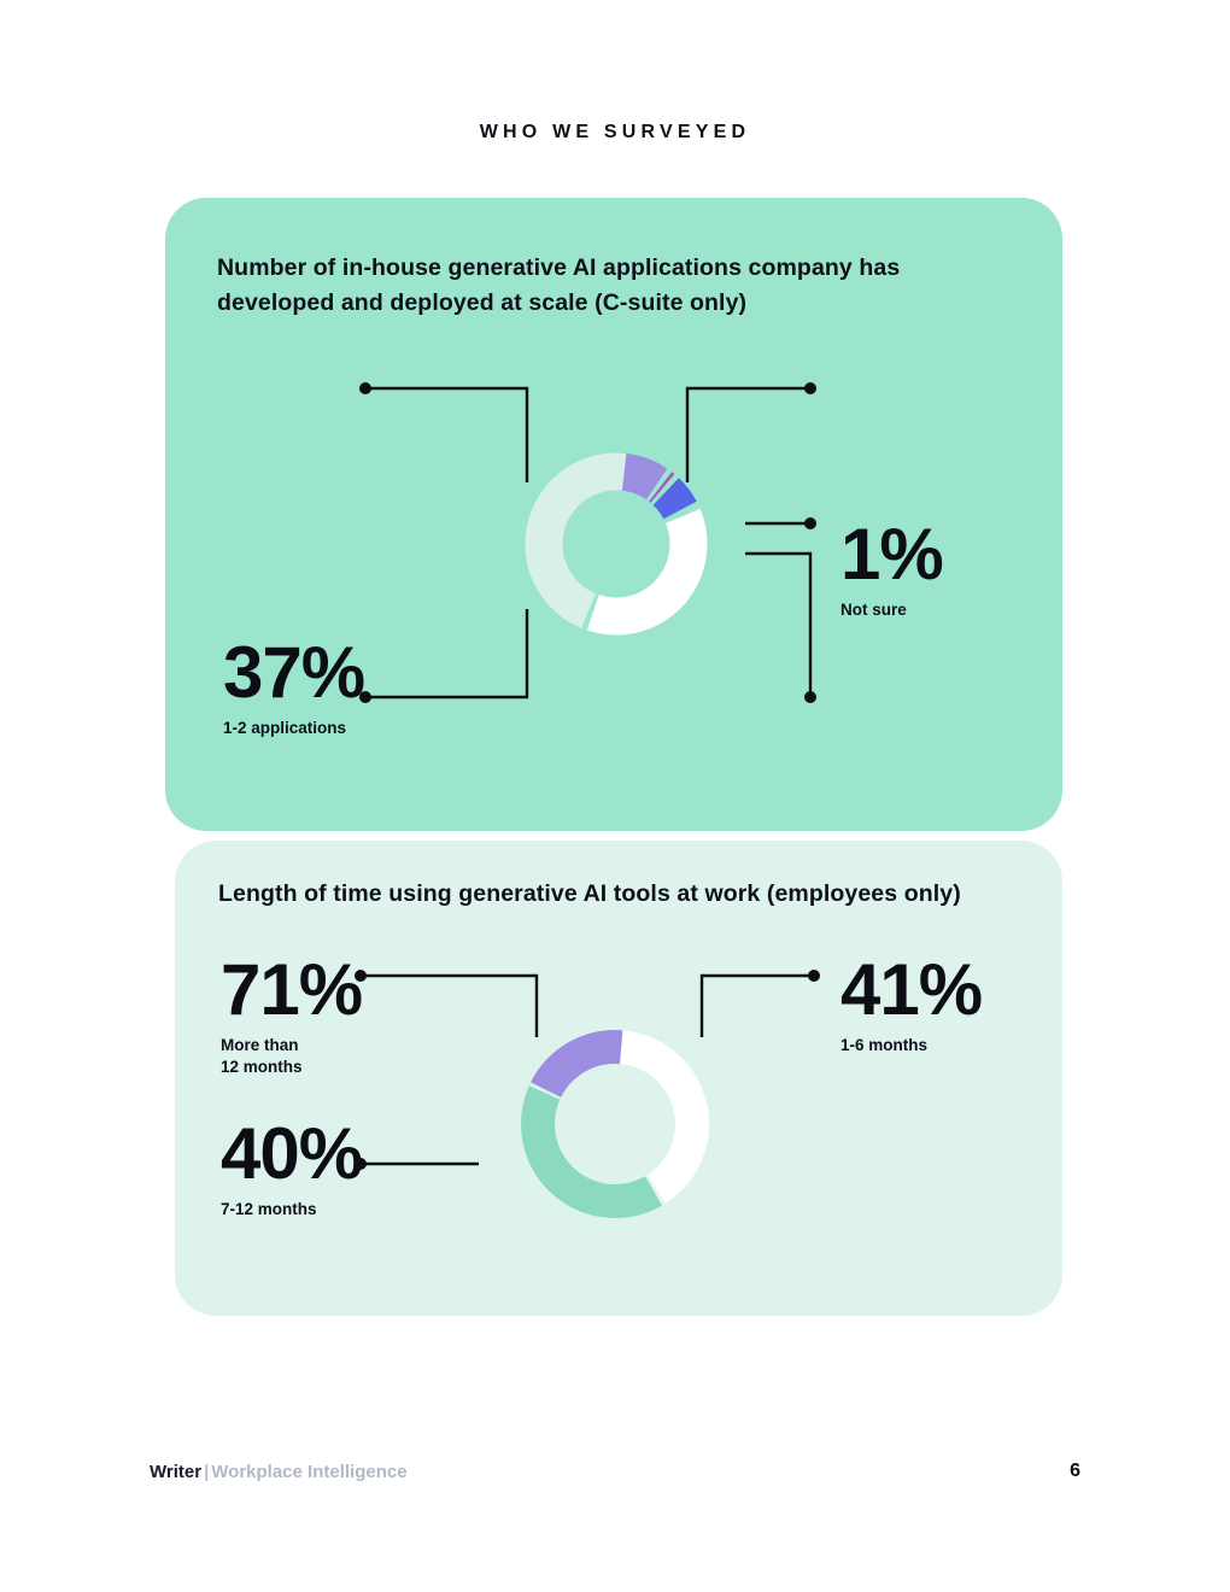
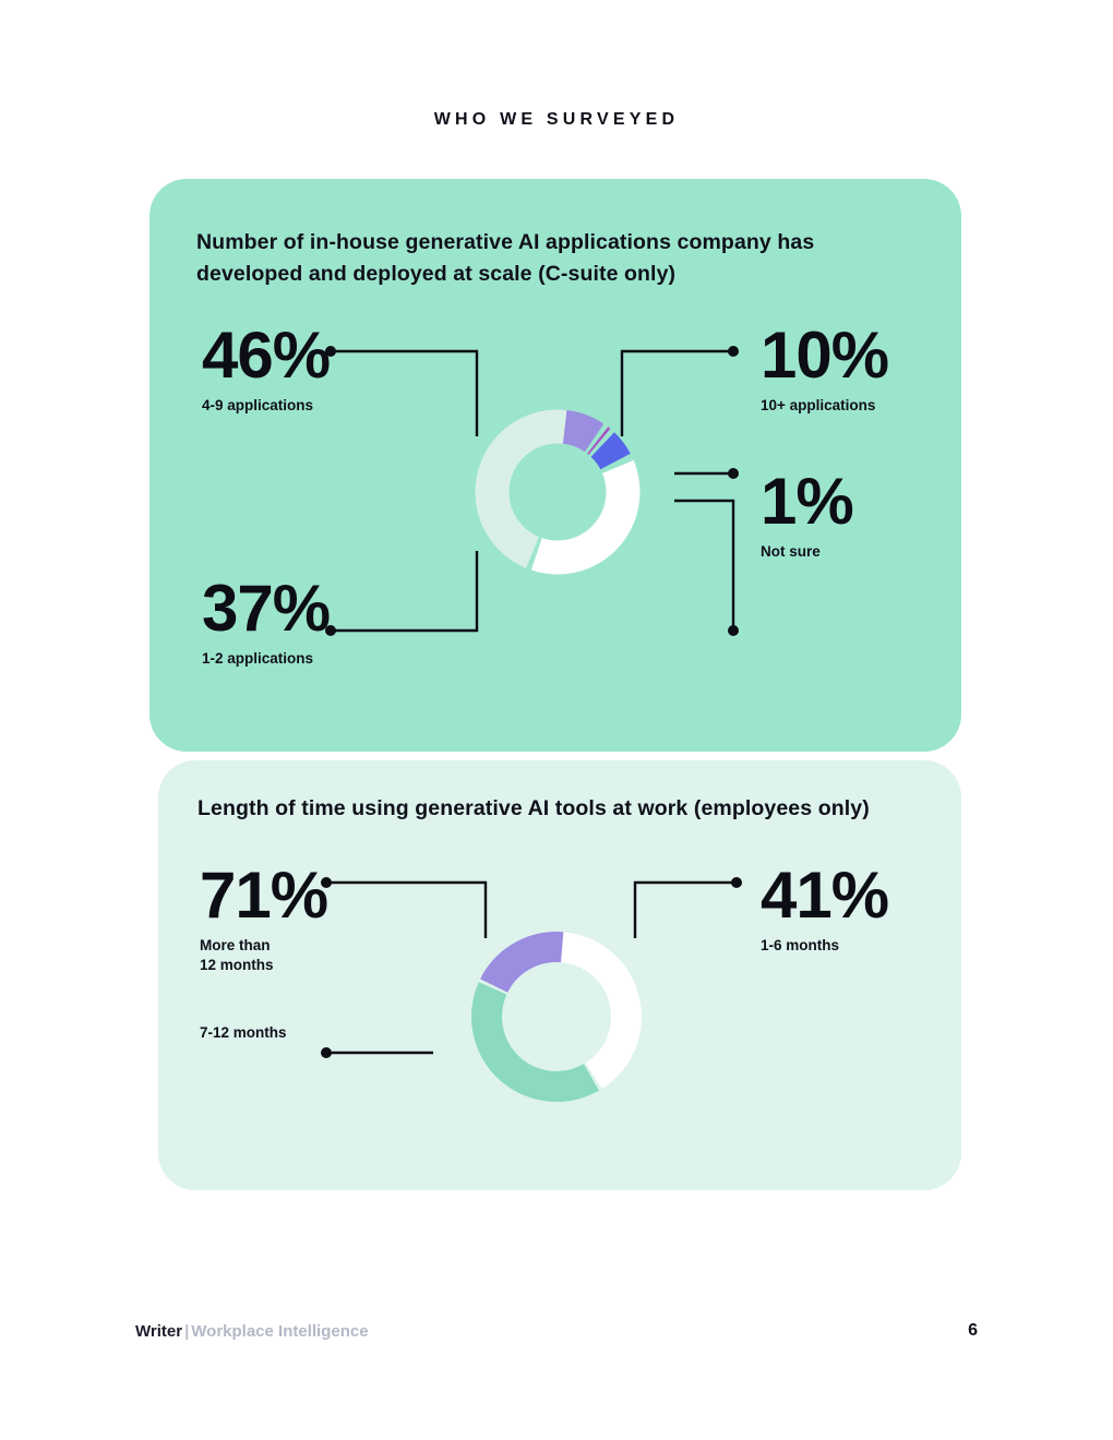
  WHO WE SURVEYED
  Number of in-house generative AI applications company has developed and deployed at scale (C-suite only)
  Length of time using generative AI tools at work (employees only)
+ 46%
+ 4-9 applications
  37%
  1-2 applications
+ 10%
+ 10+ applications
  1%
  Not sure
  71%
  More than
  12 months
  41%
  1-6 months
- 40%
  7-12 months
  Writer|Workplace Intelligence
  6
